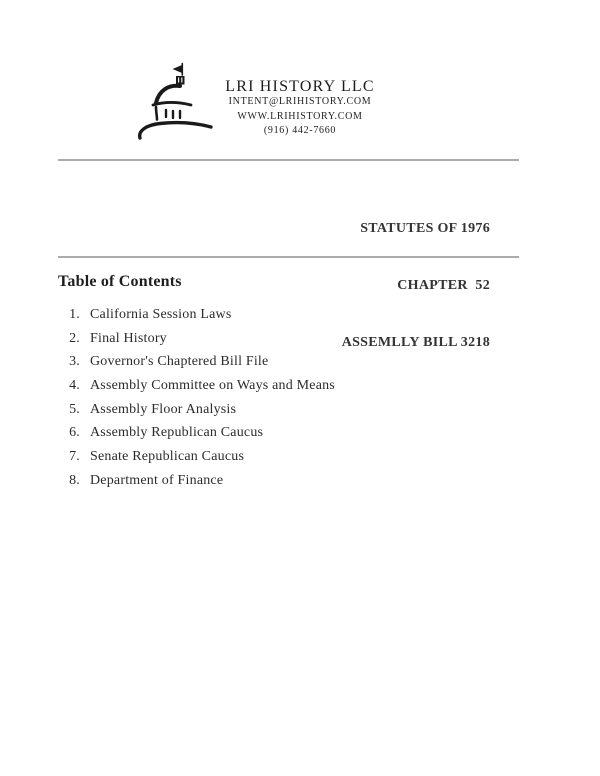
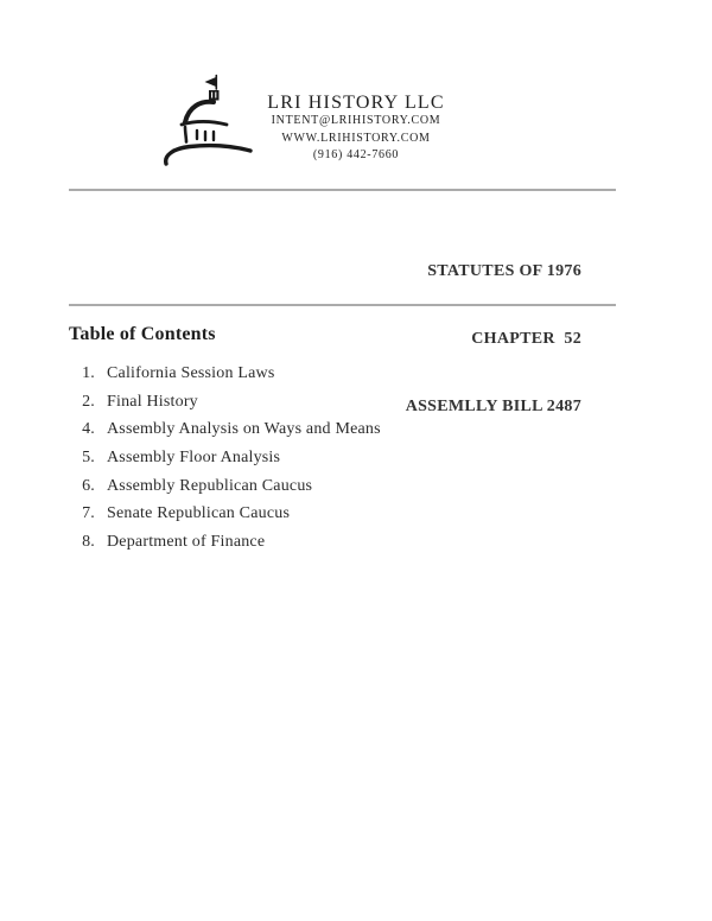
  LRI HISTORY LLC
  INTENT@LRIHISTORY.COM
  WWW.LRIHISTORY.COM
  (916) 442-7660
  STATUTES OF 1976
  CHAPTER 52
- ASSEMLLY BILL 3218
+ ASSEMLLY BILL 2487
  Table of Contents
  1.
  California Session Laws
  2.
  Final History
- 3.
- Governor's Chaptered Bill File
  4.
- Assembly Committee on Ways and Means
+ Assembly Analysis on Ways and Means
  5.
  Assembly Floor Analysis
  6.
  Assembly Republican Caucus
  7.
  Senate Republican Caucus
  8.
  Department of Finance
